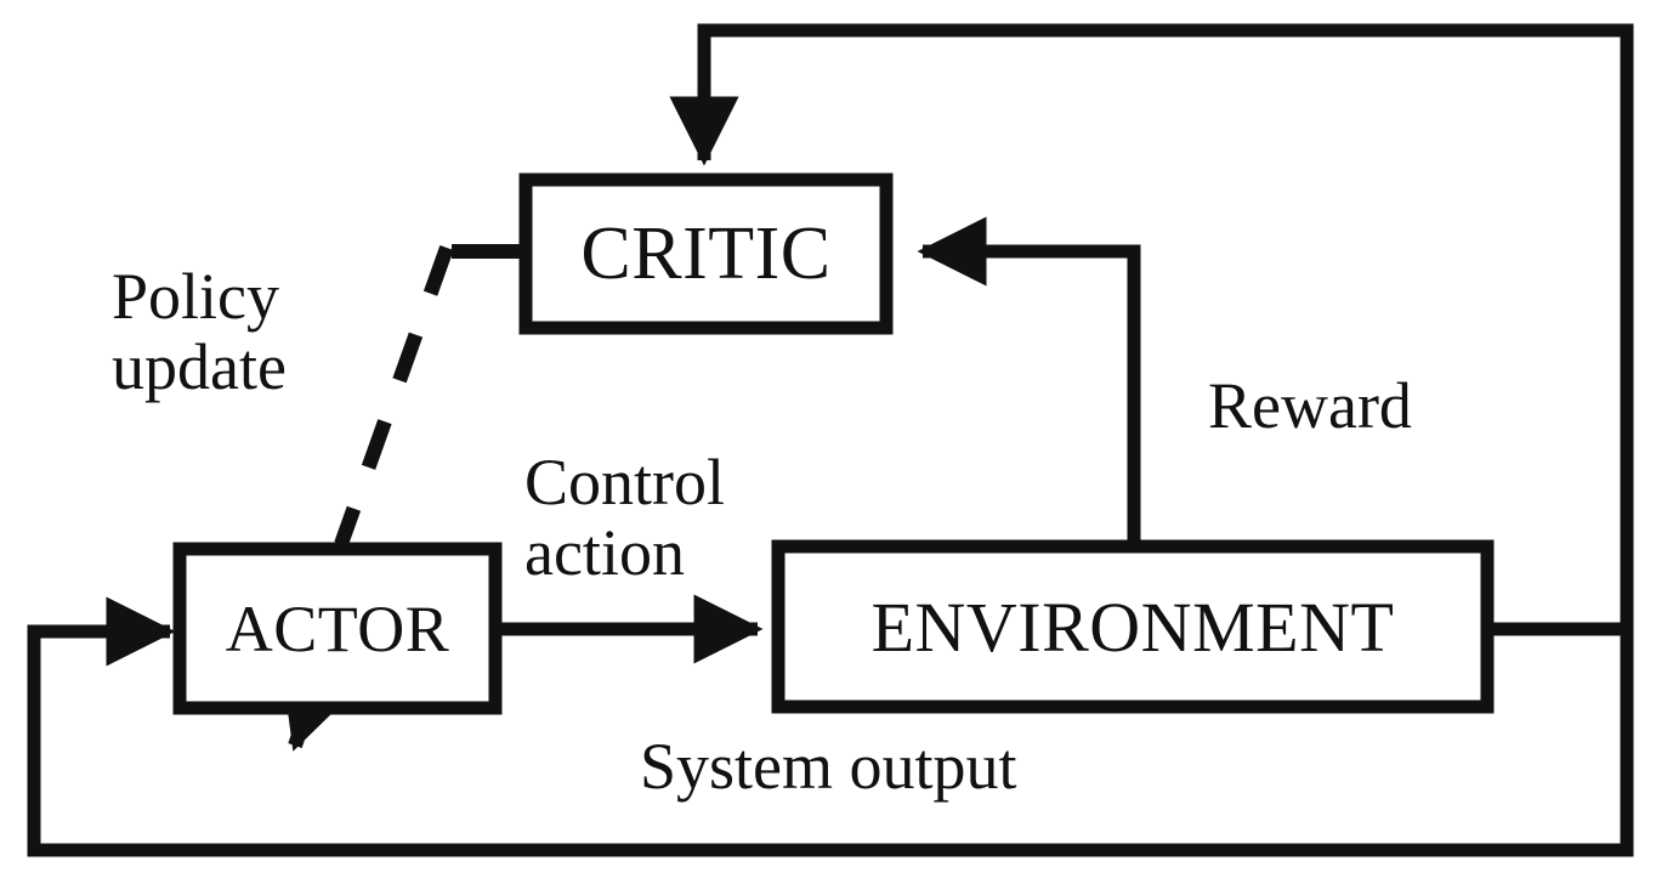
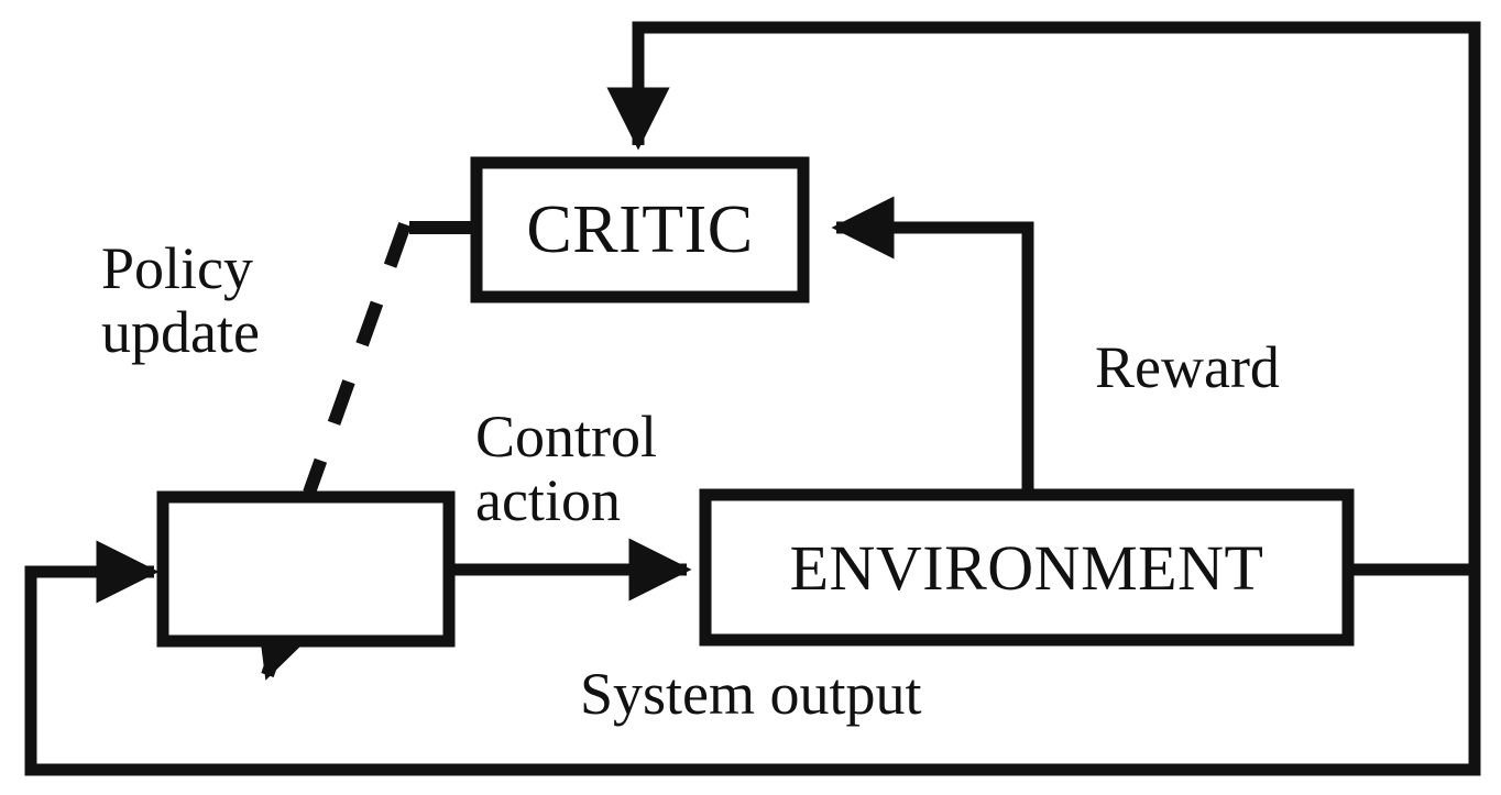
  CRITIC
- ACTOR
  ENVIRONMENT
  Policy
  update
  Control
  action
  Reward
  System output
